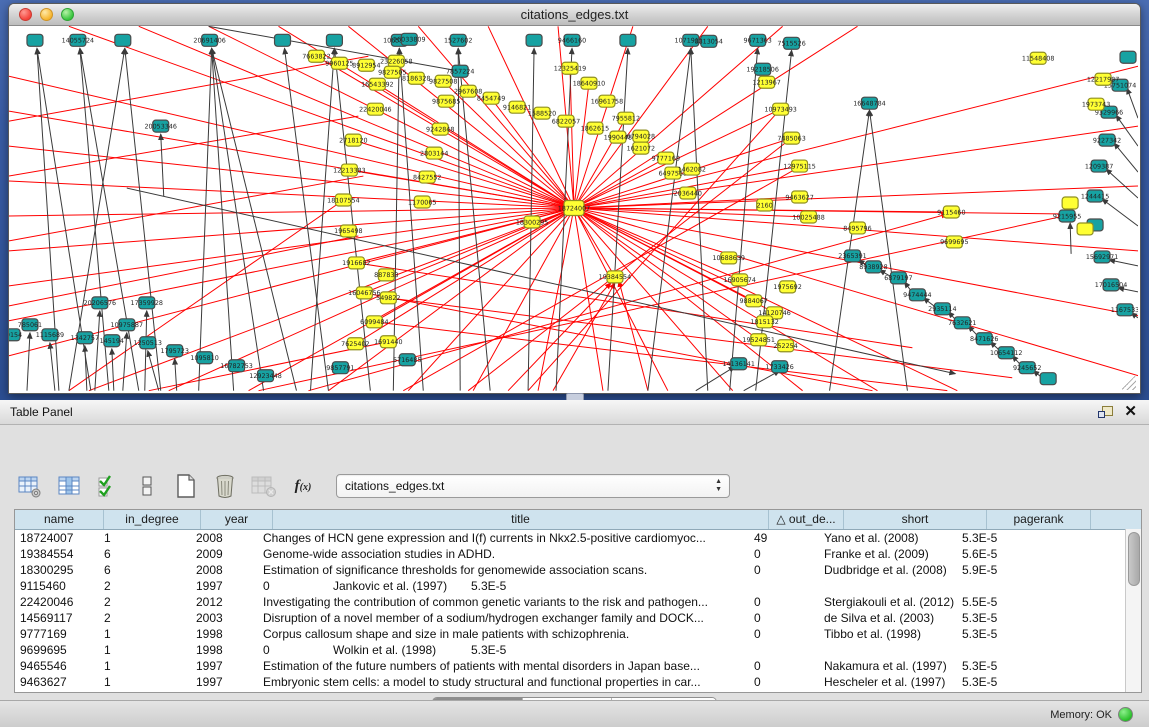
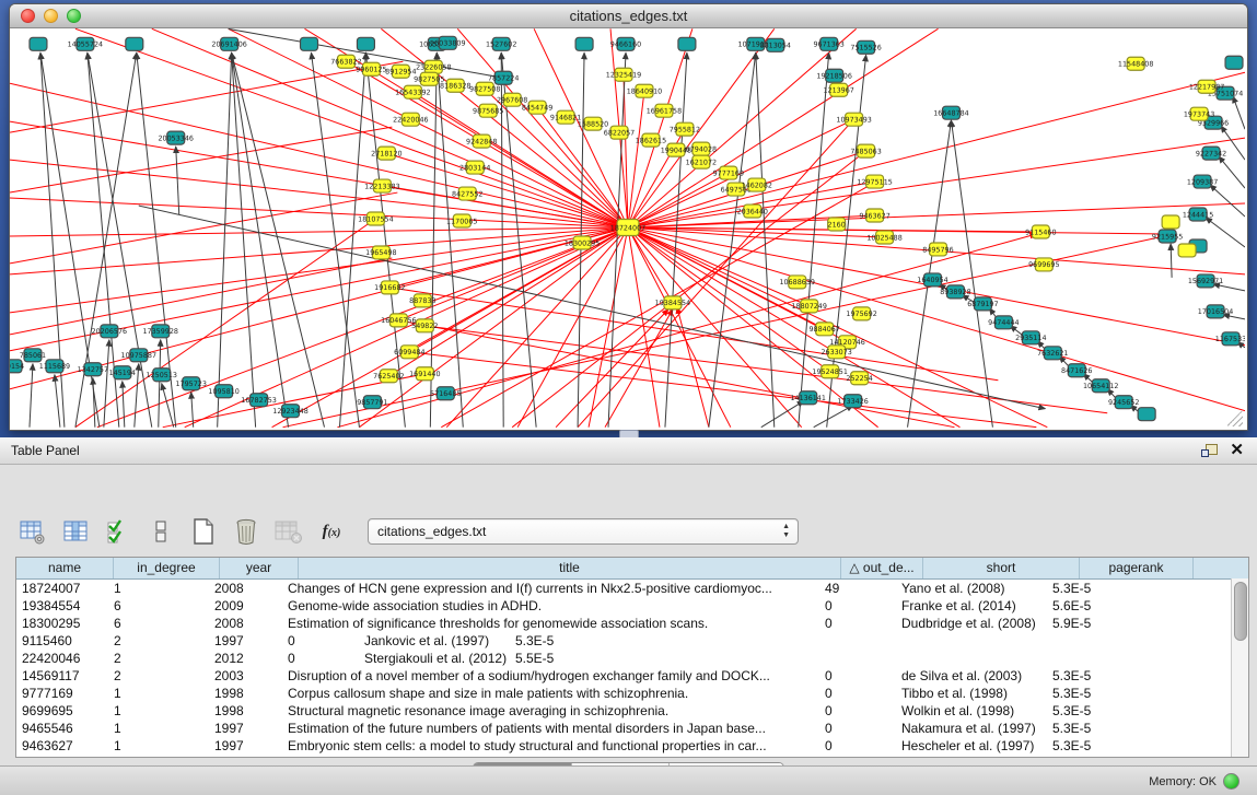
  citations_edges.txt
  14055724
  20691406
  1527602
  9466160
  107191
  9671363
  7515526
  16033809
  7857224
  8813054
  19218506
  16648784
  20053346
  20206576
  17359928
  10975887
  785061
  1115689
  1342757
  145194
  1250513
  1795723
  1095810
  16782753
  12923448
  9857791
  5716485
  14136141
  1733426
- 2365391
+ 1640954
  8938928
  6879197
  9474444
  2935114
  7632621
  8471626
  10654112
  9245652
  5751074
  9329966
  9227342
  1209387
  1244415
  9215955
  15692971
  17016504
  1167533
  7663822
  9827505
  16543392
  8186328
  9827508
  9875685
  2967608
  8454749
  9146821
  1588520
  6822057
  12325419
  18640910
  16961758
  1862615
  7955812
  1990448
  6794028
  1621072
  9777169
  649756
  1462082
  2036440
  22420046
  2718120
  9242848
  2803144
  12213383
  18107554
  8427552
  1170065
  1965498
  1916682
  887833
  16046756
  549822
  6099484
  7625402
  1691440
  19384554
  10688639
- 16905674
+ 18807249
  9884067
  14120746
- 1815132
+ 2633073
  19524851
  252254
  1975692
  1213967
  10973493
  7485063
  12975115
  9463627
  2160
  10025488
  8495796
  9115460
  9699695
  11548408
  12217987
  1973743
  18300295
  18724007
  Table Panel
  ✕
  f(x)
  citations_edges.txt
  name
  in_degree
  year
  title
  △ out_de...
  short
  pagerank
  18724007
  1
  2008
  Changes of HCN gene expression and I(f) currents in Nkx2.5-positive cardiomyoc...
  49
  Yano et al. (2008)
  5.3E-5
  19384554
  6
  2009
  Genome-wide association studies in ADHD.
  0
- Franke et al. (2009)
+ Franke et al. (2014)
  5.6E-5
  18300295
  6
  2008
  Estimation of significance thresholds for genomewide association scans.
  0
  Dudbridge et al. (2008)
  5.9E-5
  9115460
  2
  1997
  0
  Jankovic et al. (1997)
  5.3E-5
  22420046
  2
  2012
- Investigating the contribution of common genetic variants to the risk and pathogen...
  0
  Stergiakouli et al. (2012)
  5.5E-5
  14569117
  2
  2003
  Disruption of a novel member of a sodium/hydrogen exchanger family and DOCK...
  0
  de Silva et al. (2003)
  5.3E-5
  9777169
  1
  1998
  Corpus callosum shape and size in male patients with schizophrenia.
  0
  Tibbo et al. (1998)
  5.3E-5
  9699695
  1
  1998
+ Structural magnetic resonance image averaging in schizophrenia.
  0
  Wolkin et al. (1998)
  5.3E-5
  9465546
  1
  1997
  Estimation of the future numbers of patients with mental disorders in Japan base...
  0
  Nakamura et al. (1997)
  5.3E-5
  9463627
  1
  1997
  Embryonic stem cells: a model to study structural and functional properties in car...
  0
  Hescheler et al. (1997)
  5.3E-5
  Memory: OK
